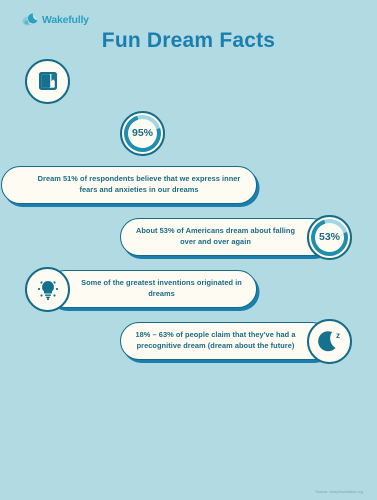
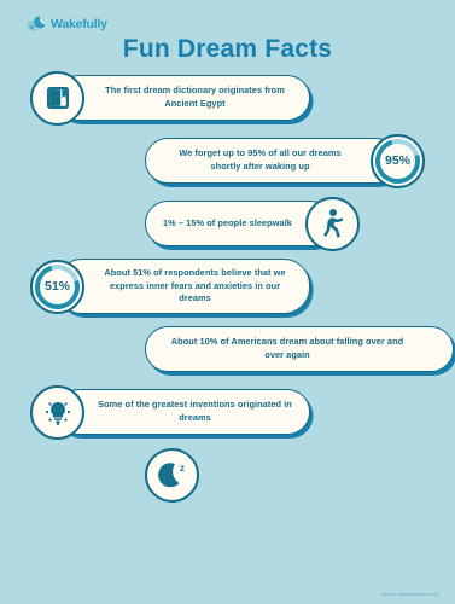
  Wakefully
  Fun Dream Facts
+ The first dream dictionary originates from Ancient Egypt
  95%
+ We forget up to 95% of all our dreams shortly after waking up
+ 1% – 15% of people sleepwalk
+ 51%
- Dream 51% of respondents believe that we express inner fears and anxieties in our dreams
+ About 51% of respondents believe that we express inner fears and anxieties in our dreams
- 53%
- About 53% of Americans dream about falling over and over again
+ About 10% of Americans dream about falling over and over again
  Some of the greatest inventions originated in dreams
  z
- 18% – 63% of people claim that they've had a precognitive dream (dream about the future)
